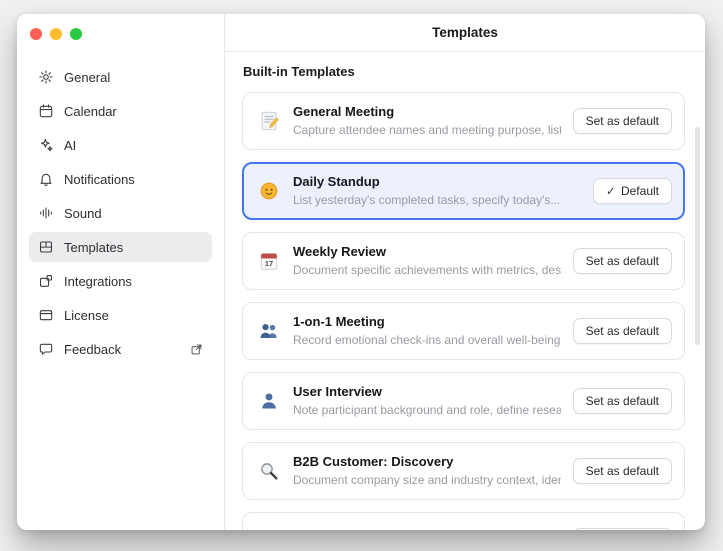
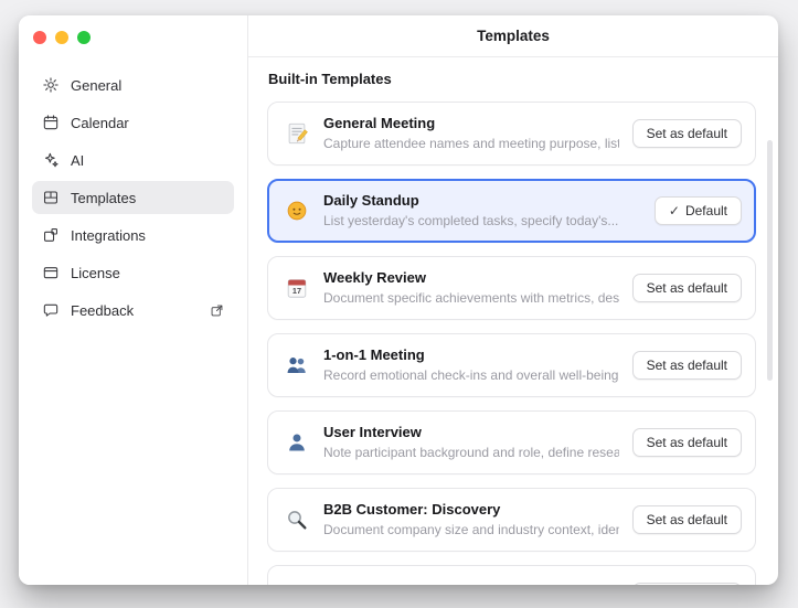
  General
  Calendar
  AI
- Notifications
- Sound
  Templates
  Integrations
  License
  Feedback
  Templates
  Built-in Templates
  General Meeting
  Capture attendee names and meeting purpose, lis
  Set as default
  Daily Standup
  List yesterday's completed tasks, specify today's...
  ✓ Default
  17
  Weekly Review
  Document specific achievements with metrics, des
  Set as default
  1-on-1 Meeting
  Record emotional check-ins and overall well-being
  Set as default
  User Interview
  Note participant background and role, define resea
  Set as default
  B2B Customer: Discovery
  Document company size and industry context, ide
  Set as default
